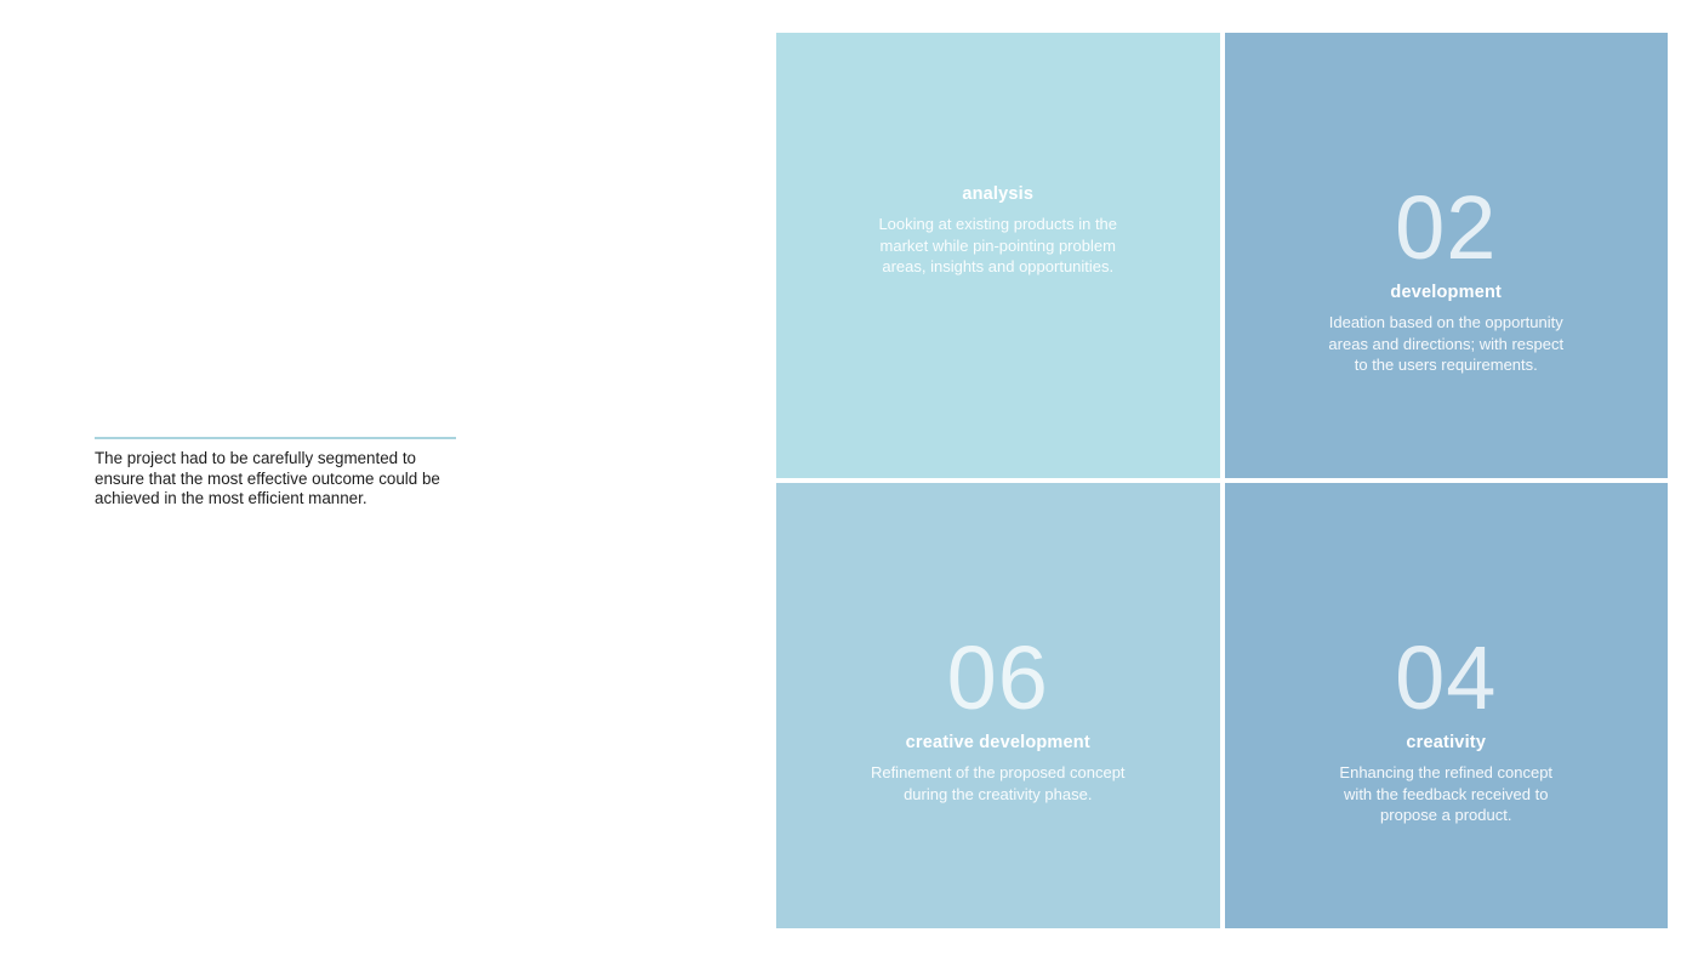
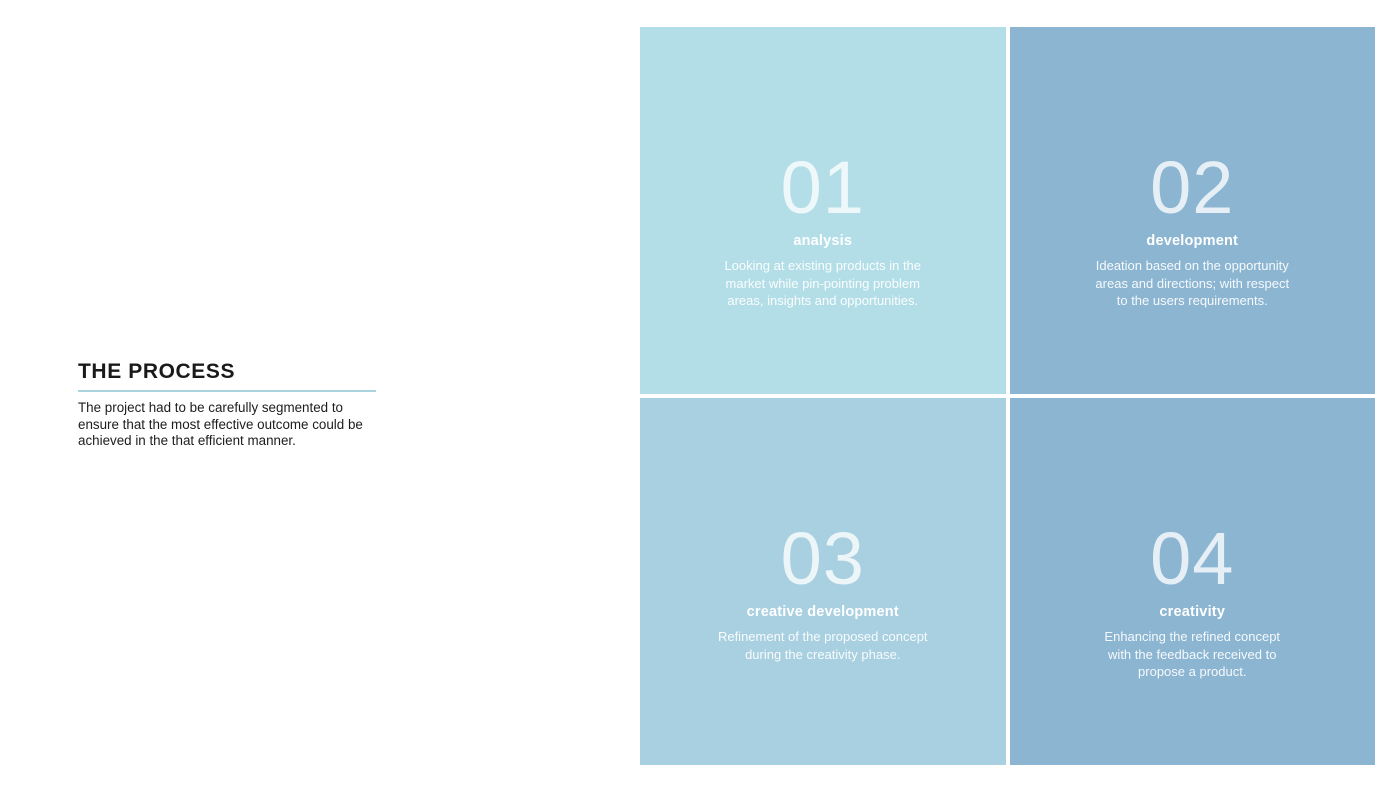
+ THE PROCESS
- The project had to be carefully segmented to ensure that the most effective outcome could be achieved in the most efficient manner.
+ The project had to be carefully segmented to ensure that the most effective outcome could be achieved in the that efficient manner.
+ 01
  analysis
  Looking at existing products in the
  market while pin-pointing problem
  areas, insights and opportunities.
  02
  development
  Ideation based on the opportunity
  areas and directions; with respect
  to the users requirements.
- 06
+ 03
  creative development
  Refinement of the proposed concept
  during the creativity phase.
  04
  creativity
  Enhancing the refined concept
  with the feedback received to
  propose a product.
